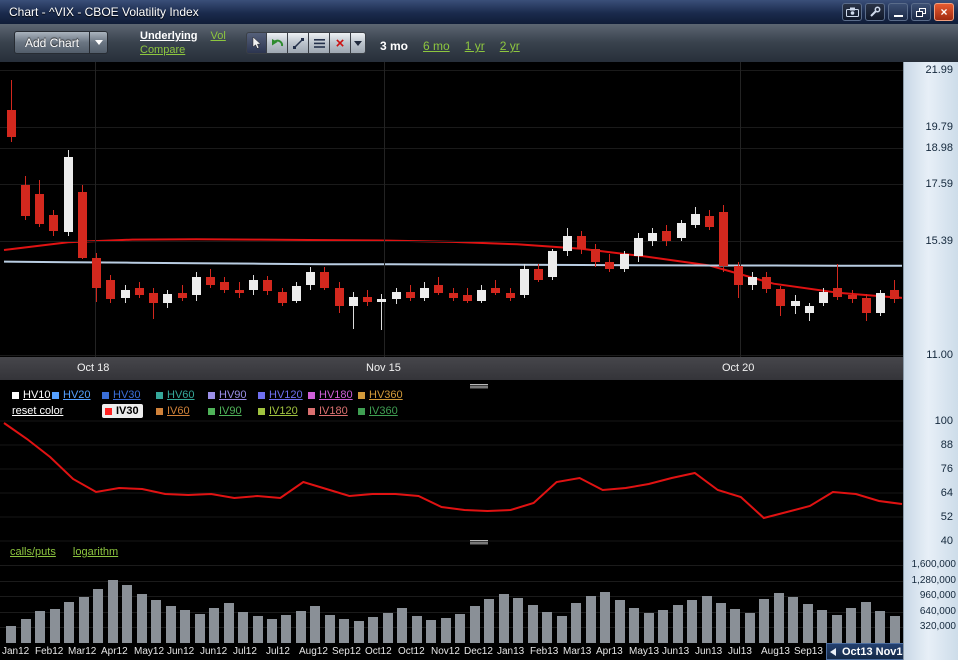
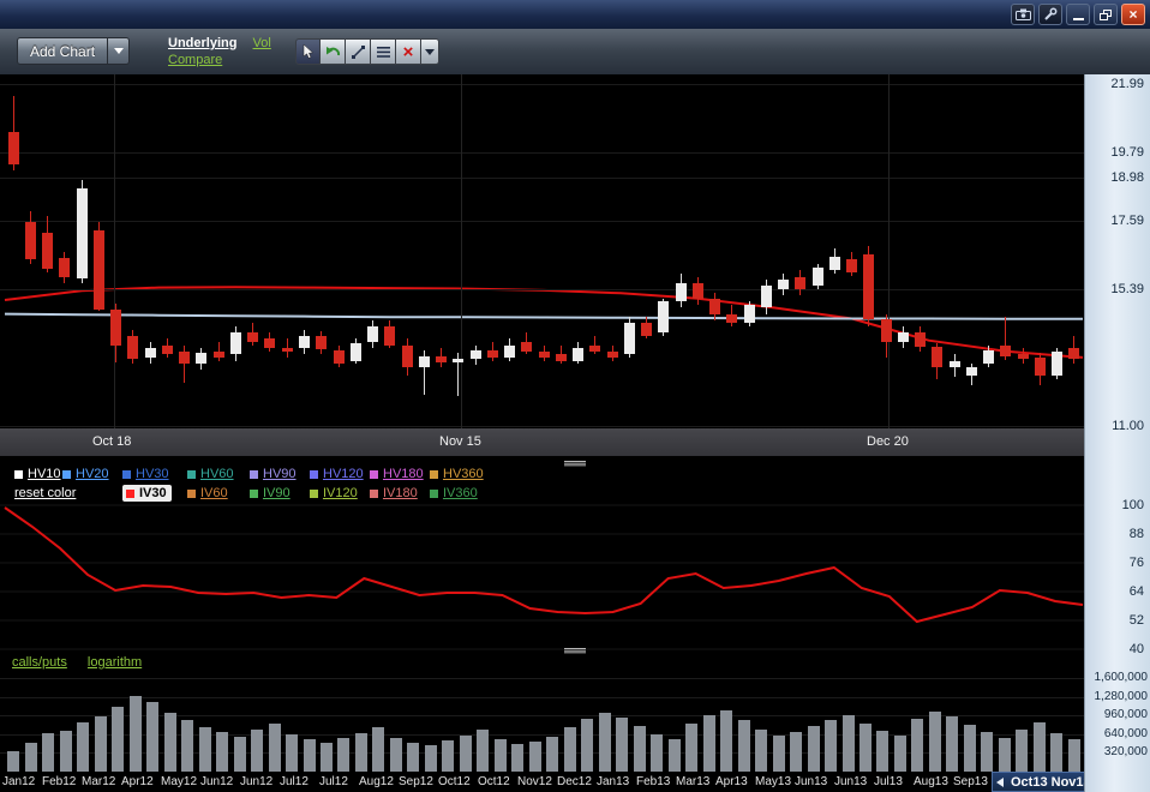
- Chart - ^VIX - CBOE Volatility Index
  ×
  Add Chart
  Underlying Vol
  Compare
  ×
- 3 mo 6 mo 1 yr 2 yr
  Oct 18
  Nov 15
- Oct 20
+ Dec 20
  HV10
  HV20
  HV30
  HV60
  HV90
  HV120
  HV180
  HV360
  reset color
  IV30
  IV60
  IV90
  IV120
  IV180
  IV360
  calls/puts logarithm
  Jan12
  Feb12
  Mar12
  Apr12
  May12
  Jun12
  Jun12
  Jul12
  Jul12
  Aug12
  Sep12
  Oct12
  Oct12
  Nov12
  Dec12
  Jan13
  Feb13
  Mar13
  Apr13
  May13
  Jun13
  Jun13
  Jul13
  Aug13
  Sep13
  21.99
  19.79
  17.59
  15.39
  18.98
  11.00
  100
  88
  76
  64
  52
  40
  1,600,000
  1,280,000
  960,000
  640,000
  320,000
